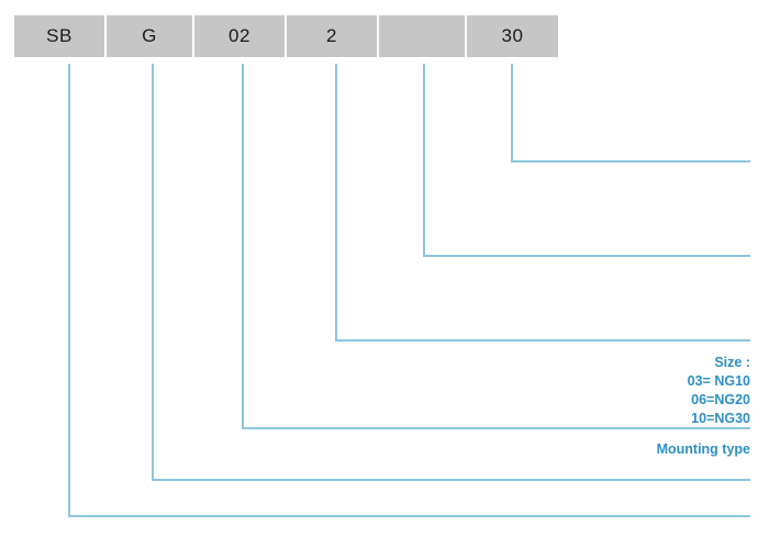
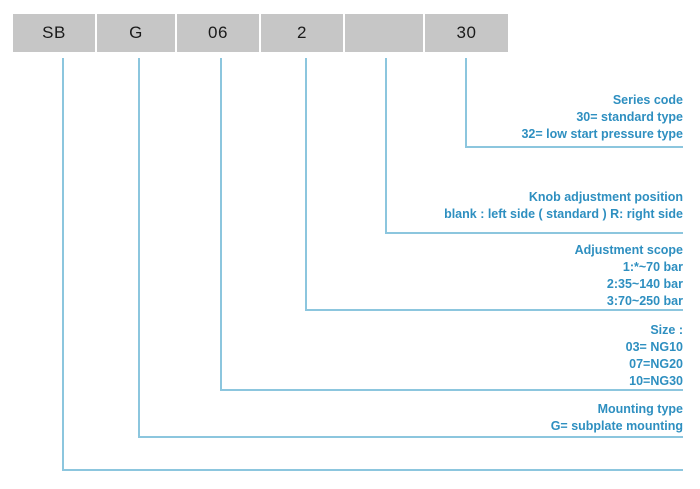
  SB
  G
- 02
+ 06
  2
  30
+ Series code
+ 30= standard type
+ 32= low start pressure type
+ Knob adjustment position
+ blank : left side ( standard ) R: right side
+ Adjustment scope
+ 1:*~70 bar
+ 2:35~140 bar
+ 3:70~250 bar
  Size :
  03= NG10
- 06=NG20
+ 07=NG20
  10=NG30
  Mounting type
+ G= subplate mounting
